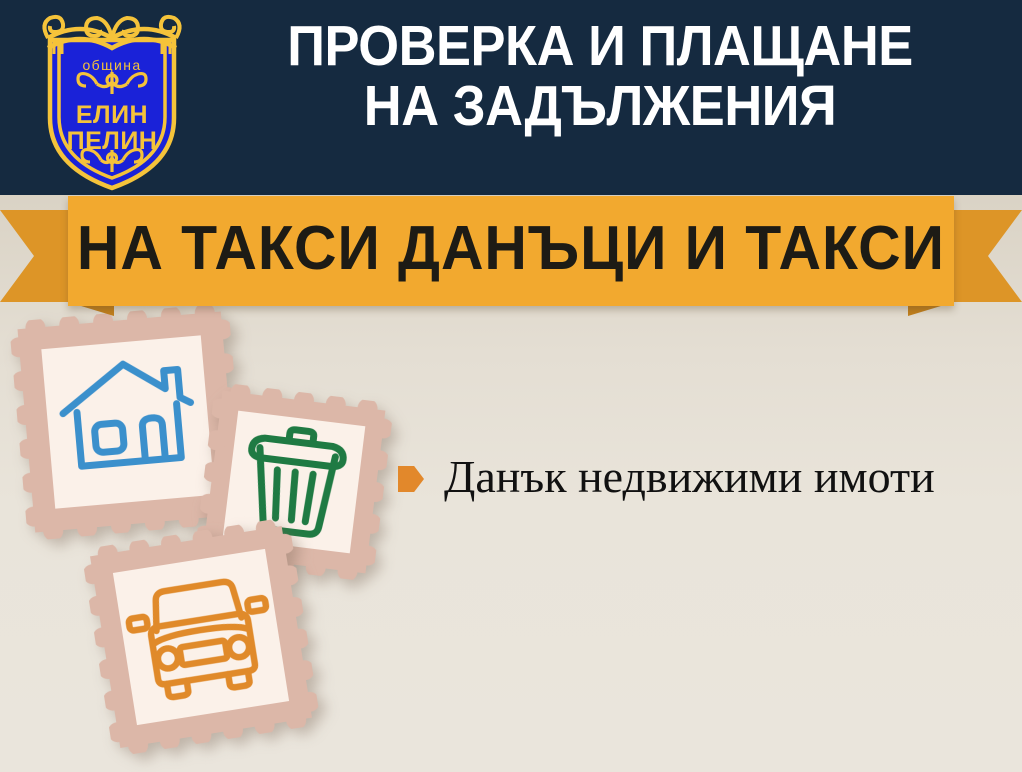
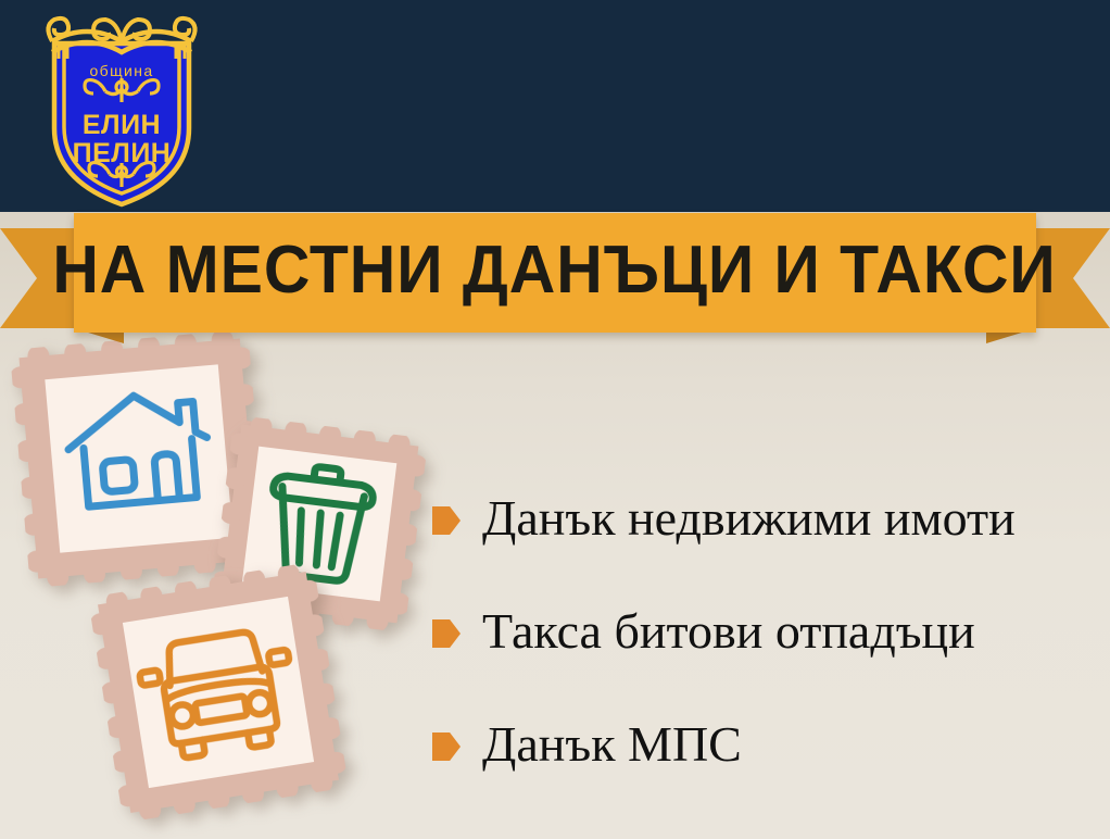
  община
  ЕЛИН
  ПЕЛИН
- ПРОВЕРКА И ПЛАЩАНЕ
- НА ЗАДЪЛЖЕНИЯ
- НА ТАКСИ ДАНЪЦИ И ТАКСИ
+ НА МЕСТНИ ДАНЪЦИ И ТАКСИ
  Данък недвижими имоти
+ Такса битови отпадъци
+ Данък МПС
